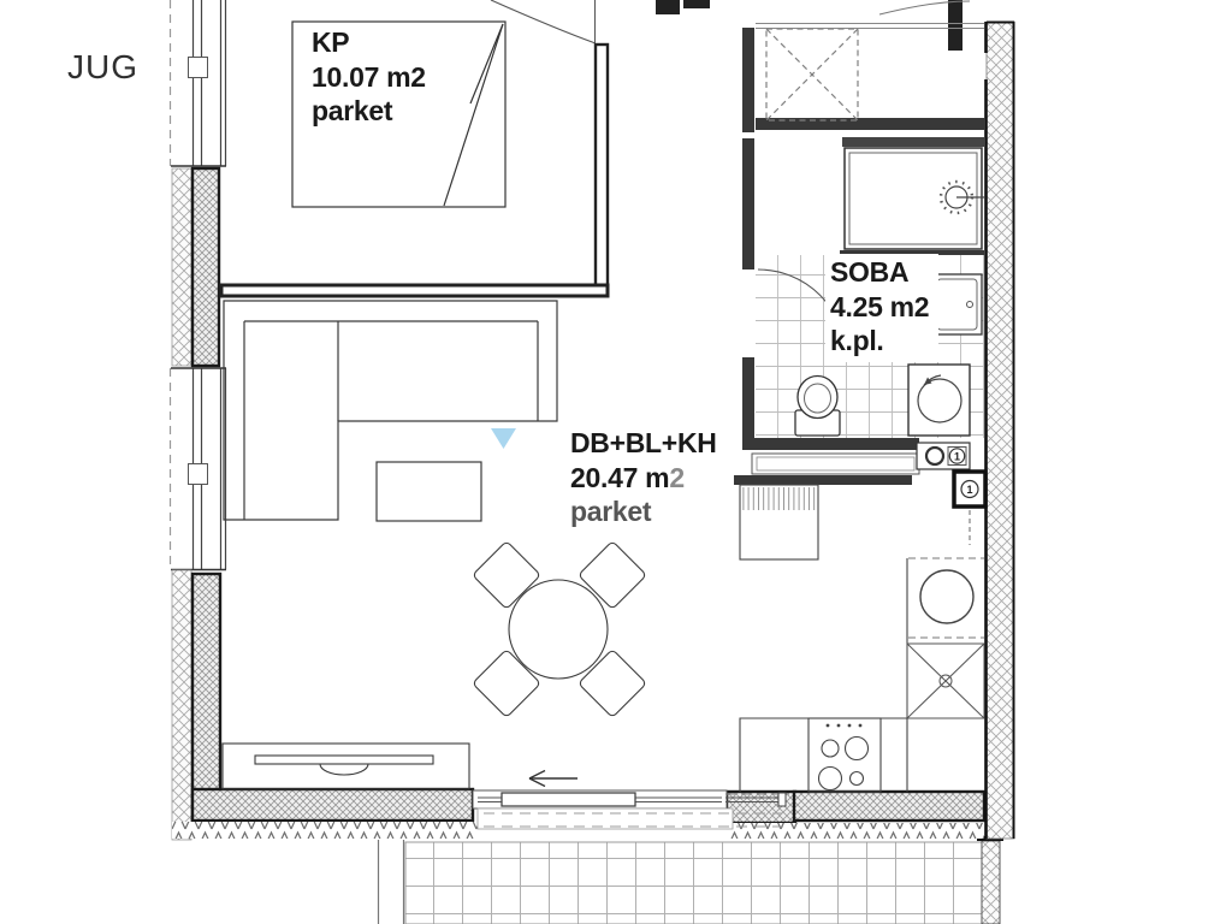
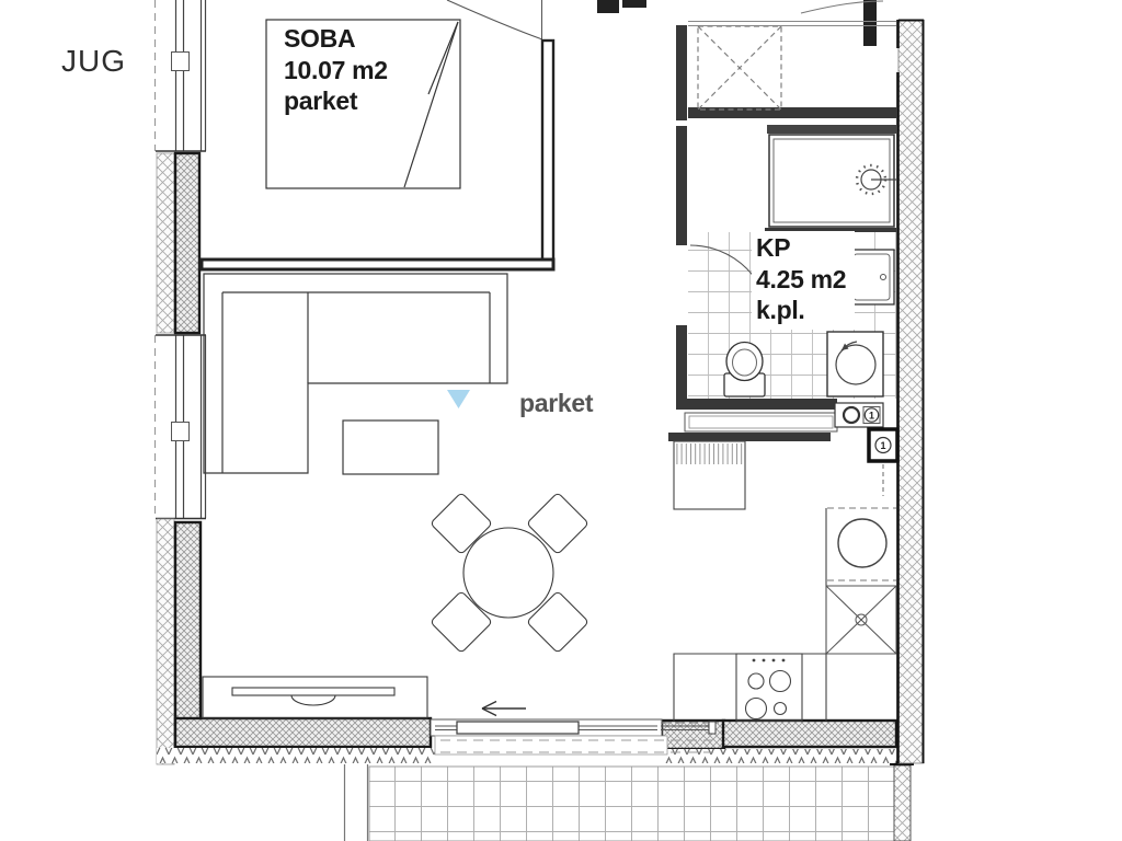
  1
  1
  JUG
- KP
+ SOBA
  10.07 m2
  parket
- SOBA
+ KP
  4.25 m2
  k.pl.
- DB+BL+KH
- 20.47 m2
  parket
